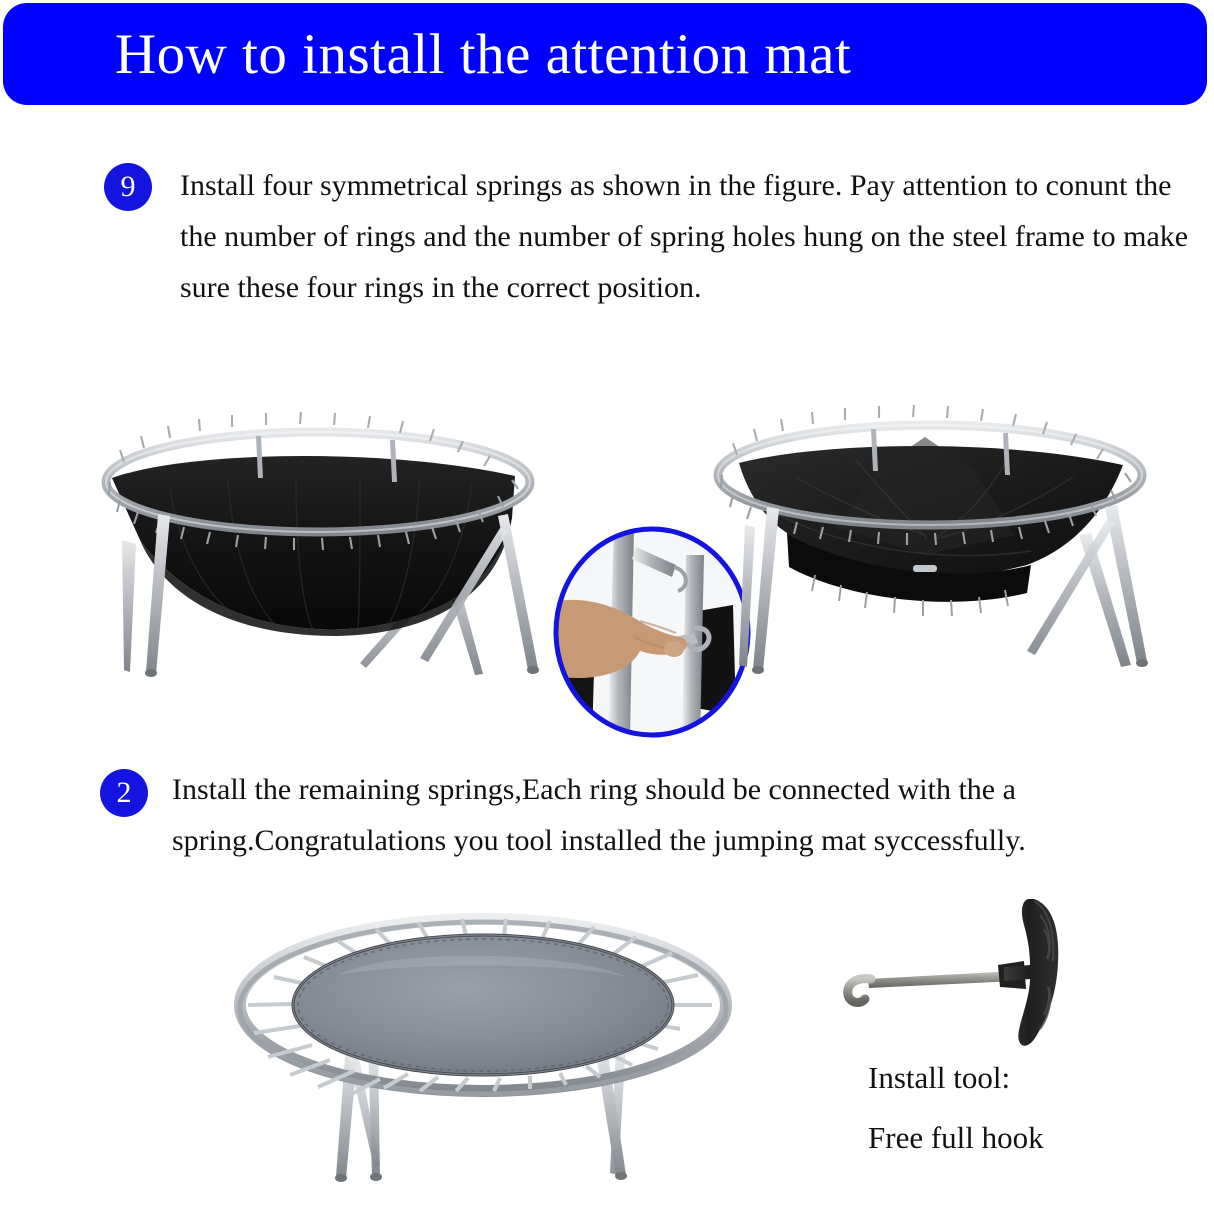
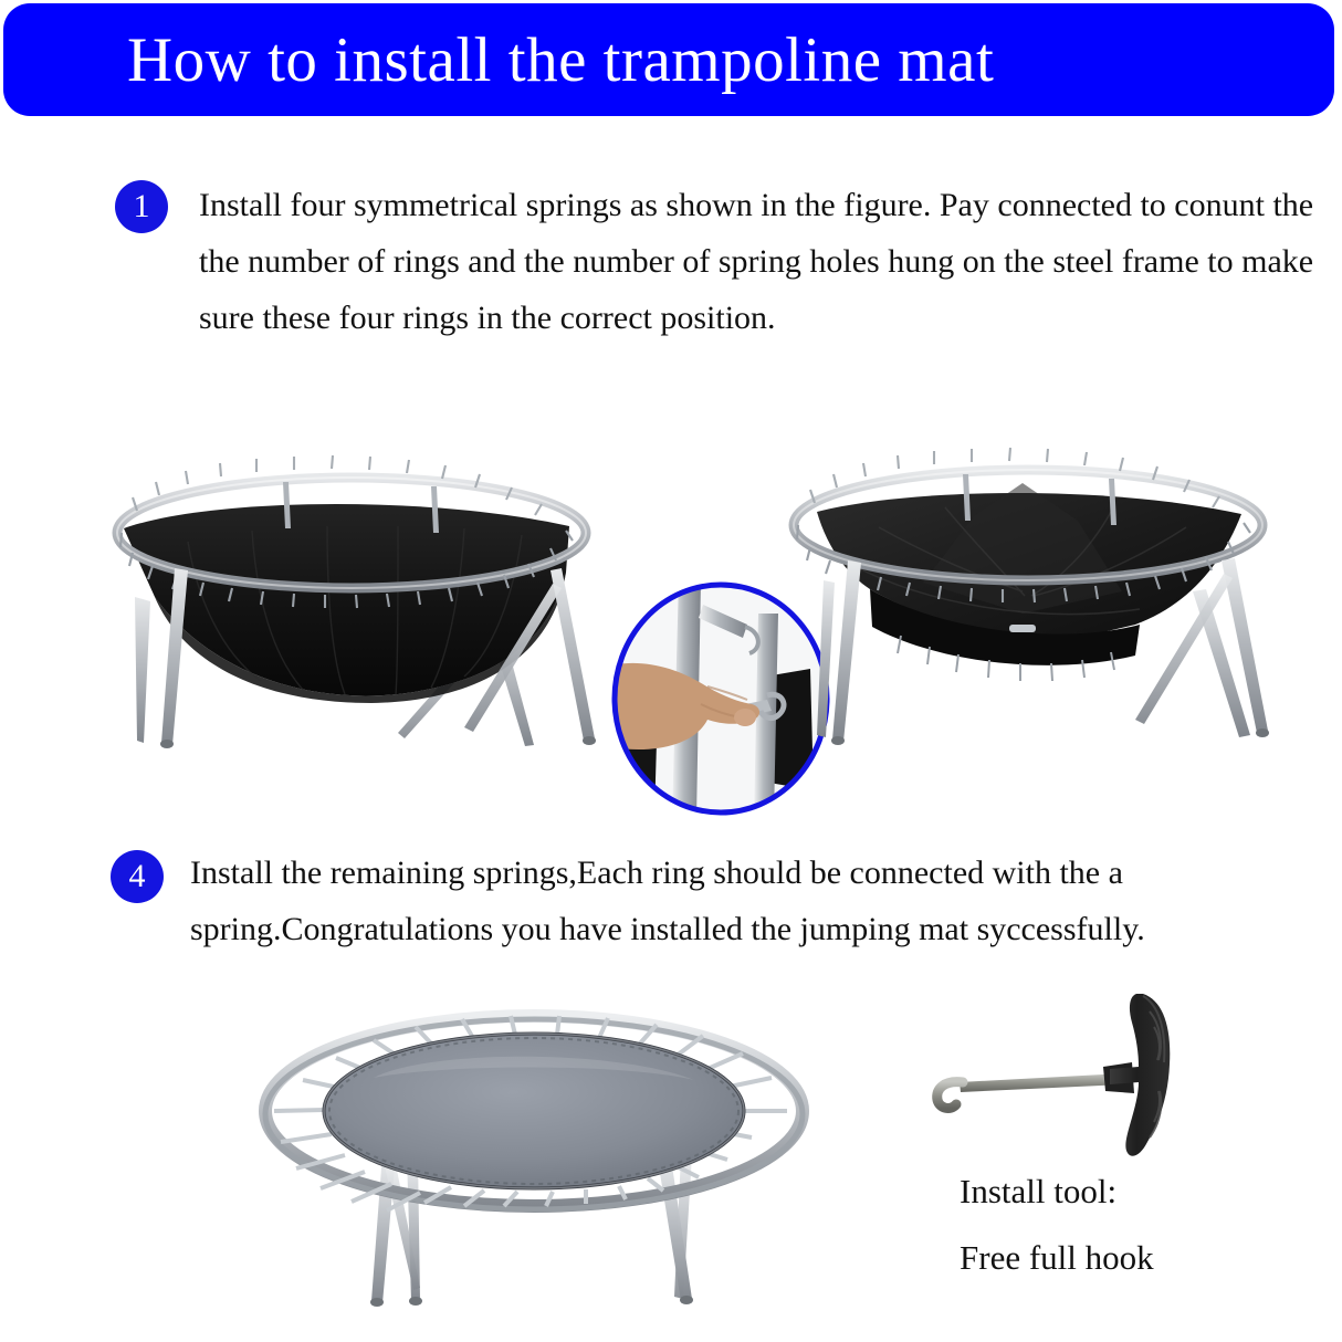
- How to install the attention mat
+ How to install the trampoline mat
- 9
+ 1
- Install four symmetrical springs as shown in the figure. Pay attention to conunt the the number of rings and the number of spring holes hung on the steel frame to make sure these four rings in the correct position.
+ Install four symmetrical springs as shown in the figure. Pay connected to conunt the the number of rings and the number of spring holes hung on the steel frame to make sure these four rings in the correct position.
- 2
+ 4
- Install the remaining springs,Each ring should be connected with the a spring.Congratulations you tool installed the jumping mat syccessfully.
+ Install the remaining springs,Each ring should be connected with the a spring.Congratulations you have installed the jumping mat syccessfully.
  Install tool:
  Free full hook
